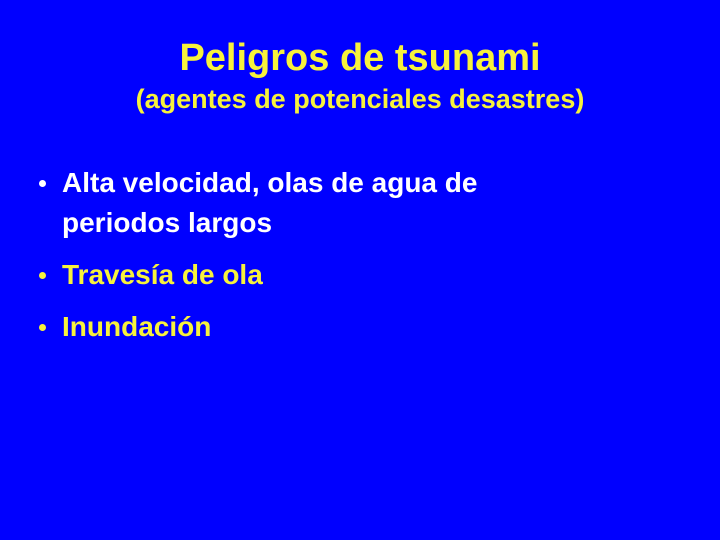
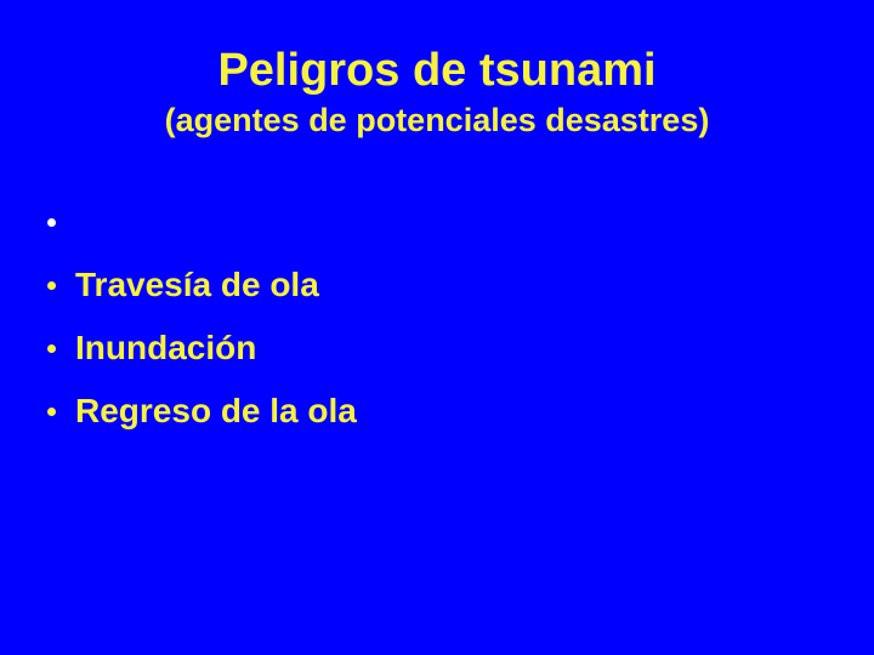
  Peligros de tsunami
  (agentes de potenciales desastres)
- Alta velocidad, olas de agua de periodos largos
  Travesía de ola
  Inundación
+ Regreso de la ola
